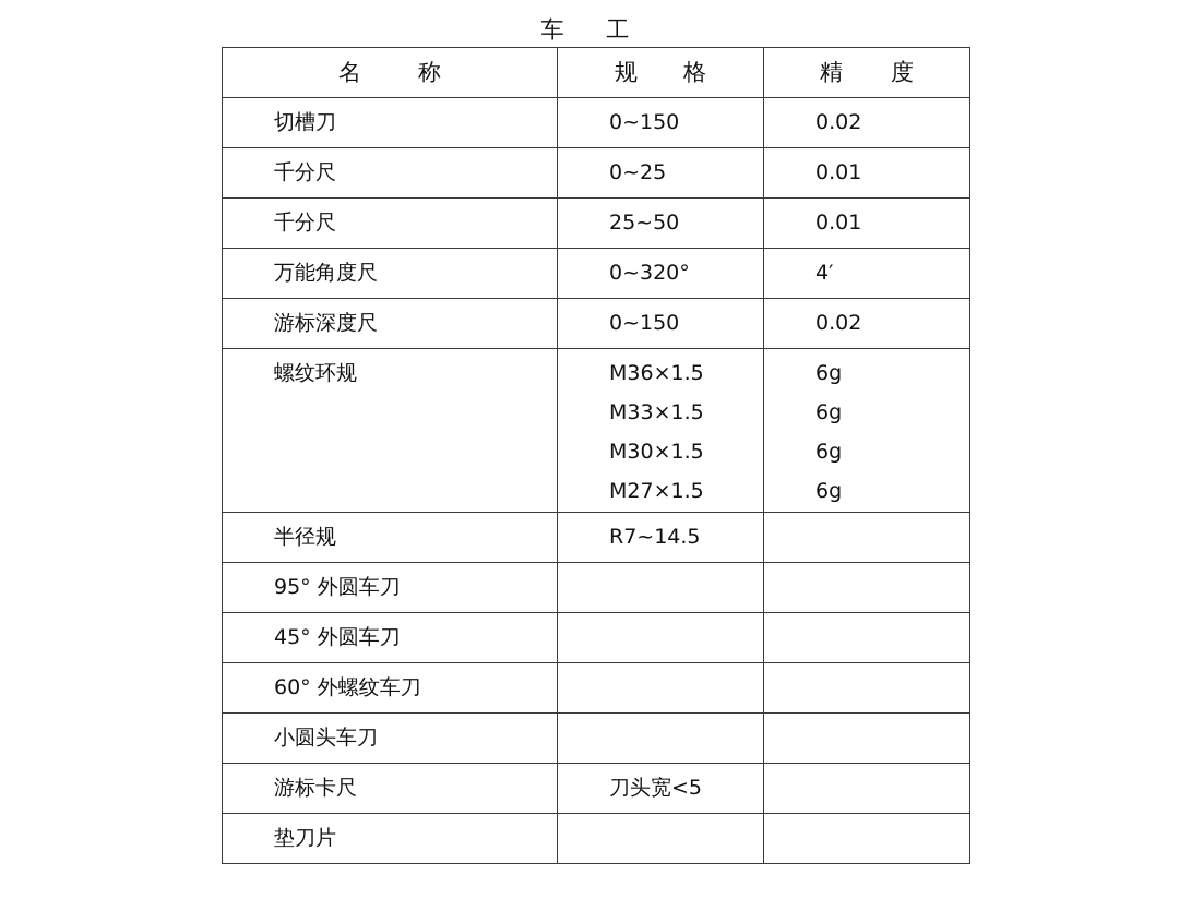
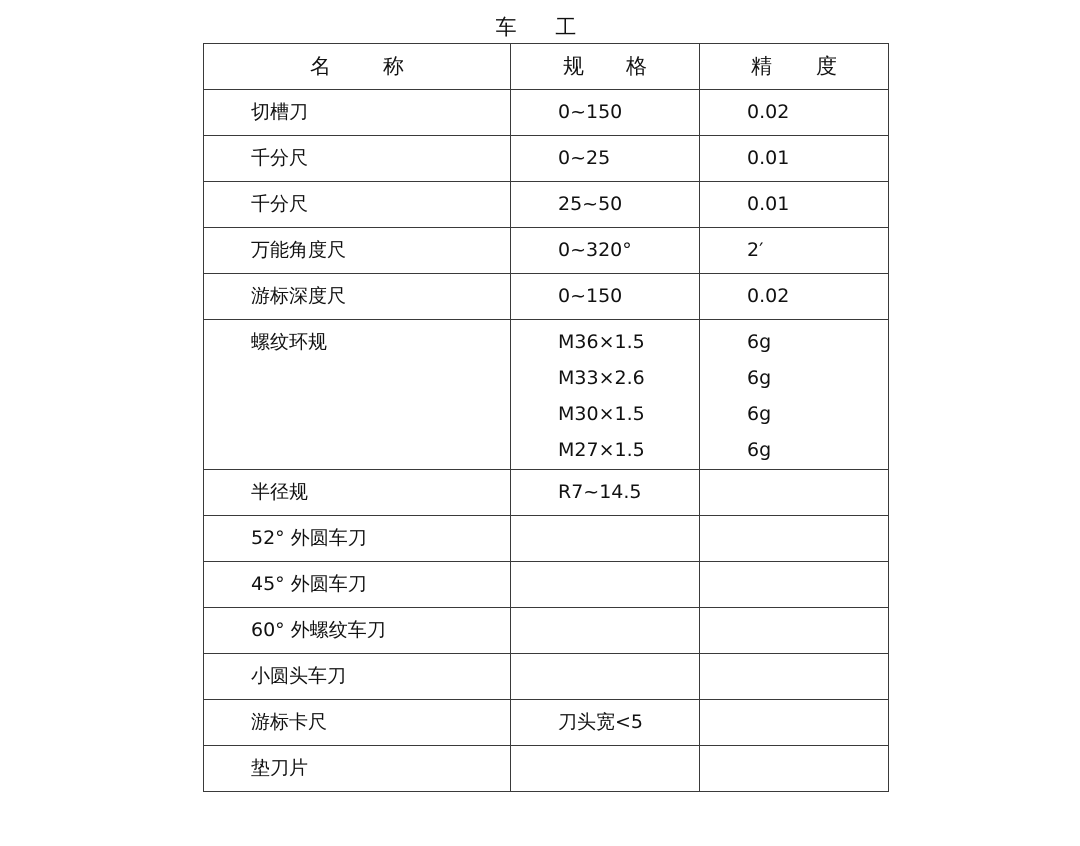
  车 工
  名 称	规 格	精 度
  切槽刀	0~150	0.02
  千分尺	0~25	0.01
  千分尺	25~50	0.01
- 万能角度尺	0~320°	4′
+ 万能角度尺	0~320°	2′
  游标深度尺	0~150	0.02
- 螺纹环规	M36×1.5 M33×1.5 M30×1.5 M27×1.5	6g 6g 6g 6g
+ 螺纹环规	M36×1.5 M33×2.6 M30×1.5 M27×1.5	6g 6g 6g 6g
  半径规	R7~14.5
- 95° 外圆车刀
+ 52° 外圆车刀
  45° 外圆车刀
  60° 外螺纹车刀
  小圆头车刀
  游标卡尺	刀头宽<5
  垫刀片
